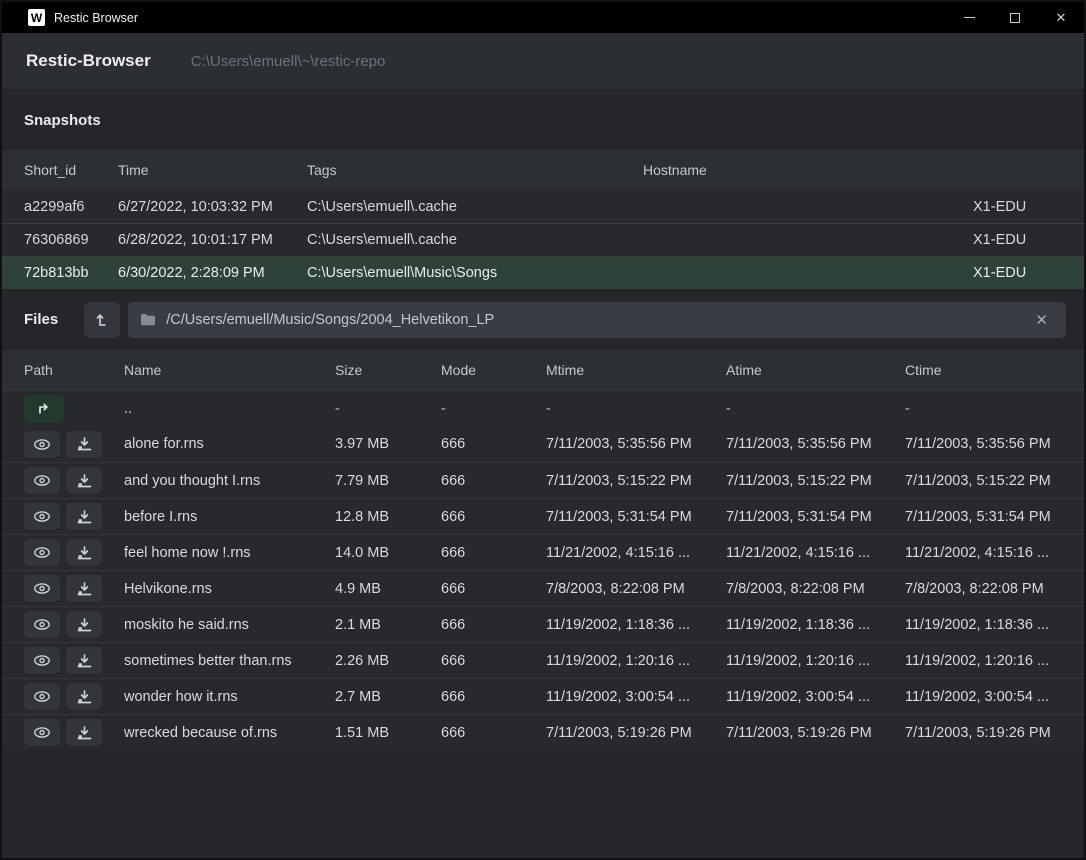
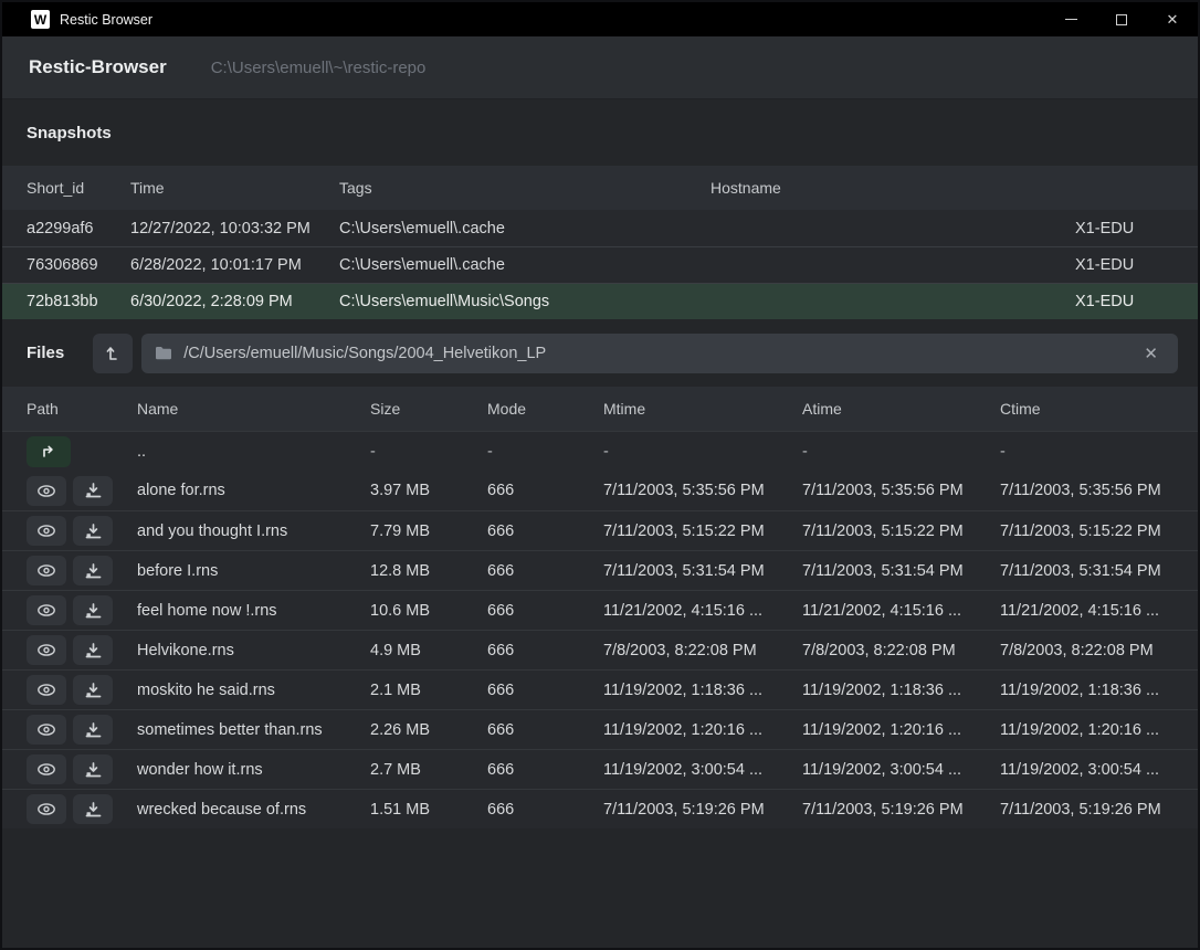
  W
  Restic Browser
  ✕
  Restic-Browser
  C:\Users\emuell\~\restic-repo
  Snapshots
  Short_id
  Time
  Tags
  Hostname
  a2299af6
- 6/27/2022, 10:03:32 PM
+ 12/27/2022, 10:03:32 PM
  C:\Users\emuell\.cache
  X1-EDU
  76306869
  6/28/2022, 10:01:17 PM
  C:\Users\emuell\.cache
  X1-EDU
  72b813bb
  6/30/2022, 2:28:09 PM
  C:\Users\emuell\Music\Songs
  X1-EDU
  Files
  /C/Users/emuell/Music/Songs/2004_Helvetikon_LP
  ✕
  Path
  Name
  Size
  Mode
  Mtime
  Atime
  Ctime
  ..
  -
  -
  -
  -
  -
  alone for.rns
  3.97 MB
  666
  7/11/2003, 5:35:56 PM
  7/11/2003, 5:35:56 PM
  7/11/2003, 5:35:56 PM
  and you thought I.rns
  7.79 MB
  666
  7/11/2003, 5:15:22 PM
  7/11/2003, 5:15:22 PM
  7/11/2003, 5:15:22 PM
  before I.rns
  12.8 MB
  666
  7/11/2003, 5:31:54 PM
  7/11/2003, 5:31:54 PM
  7/11/2003, 5:31:54 PM
  feel home now !.rns
- 14.0 MB
+ 10.6 MB
  666
  11/21/2002, 4:15:16 ...
  11/21/2002, 4:15:16 ...
  11/21/2002, 4:15:16 ...
  Helvikone.rns
  4.9 MB
  666
  7/8/2003, 8:22:08 PM
  7/8/2003, 8:22:08 PM
  7/8/2003, 8:22:08 PM
  moskito he said.rns
  2.1 MB
  666
  11/19/2002, 1:18:36 ...
  11/19/2002, 1:18:36 ...
  11/19/2002, 1:18:36 ...
  sometimes better than.rns
  2.26 MB
  666
  11/19/2002, 1:20:16 ...
  11/19/2002, 1:20:16 ...
  11/19/2002, 1:20:16 ...
  wonder how it.rns
  2.7 MB
  666
  11/19/2002, 3:00:54 ...
  11/19/2002, 3:00:54 ...
  11/19/2002, 3:00:54 ...
  wrecked because of.rns
  1.51 MB
  666
  7/11/2003, 5:19:26 PM
  7/11/2003, 5:19:26 PM
  7/11/2003, 5:19:26 PM
